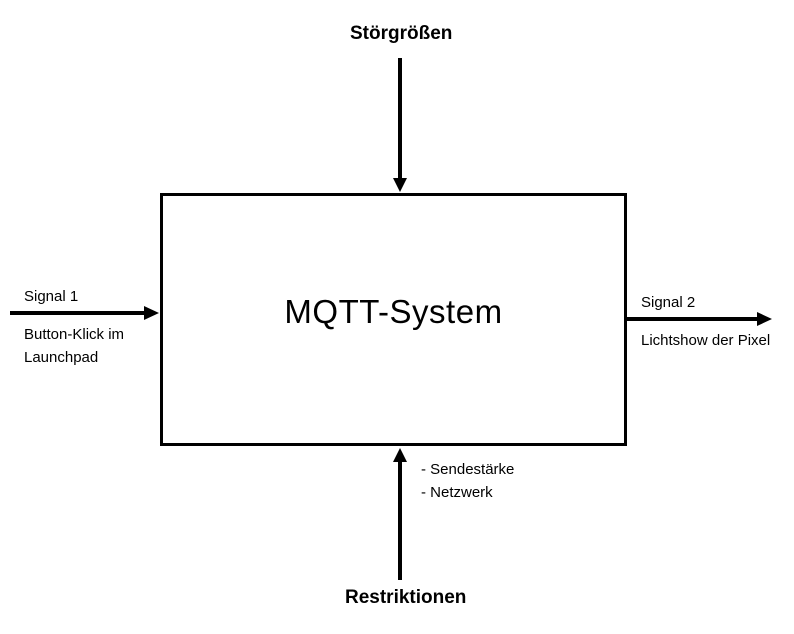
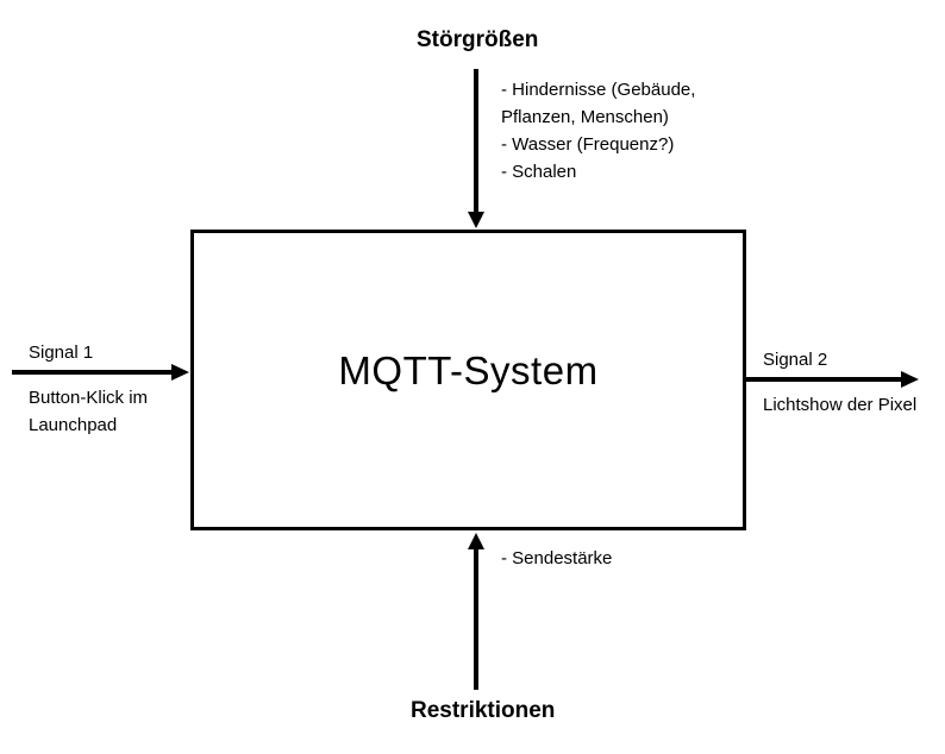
  Störgrößen
+ - Hindernisse (Gebäude,
+ Pflanzen, Menschen)
+ - Wasser (Frequenz?)
+ - Schalen
  MQTT-System
  Signal 1
  Button-Klick im
  Launchpad
  Signal 2
  Lichtshow der Pixel
  - Sendestärke
- - Netzwerk
  Restriktionen
